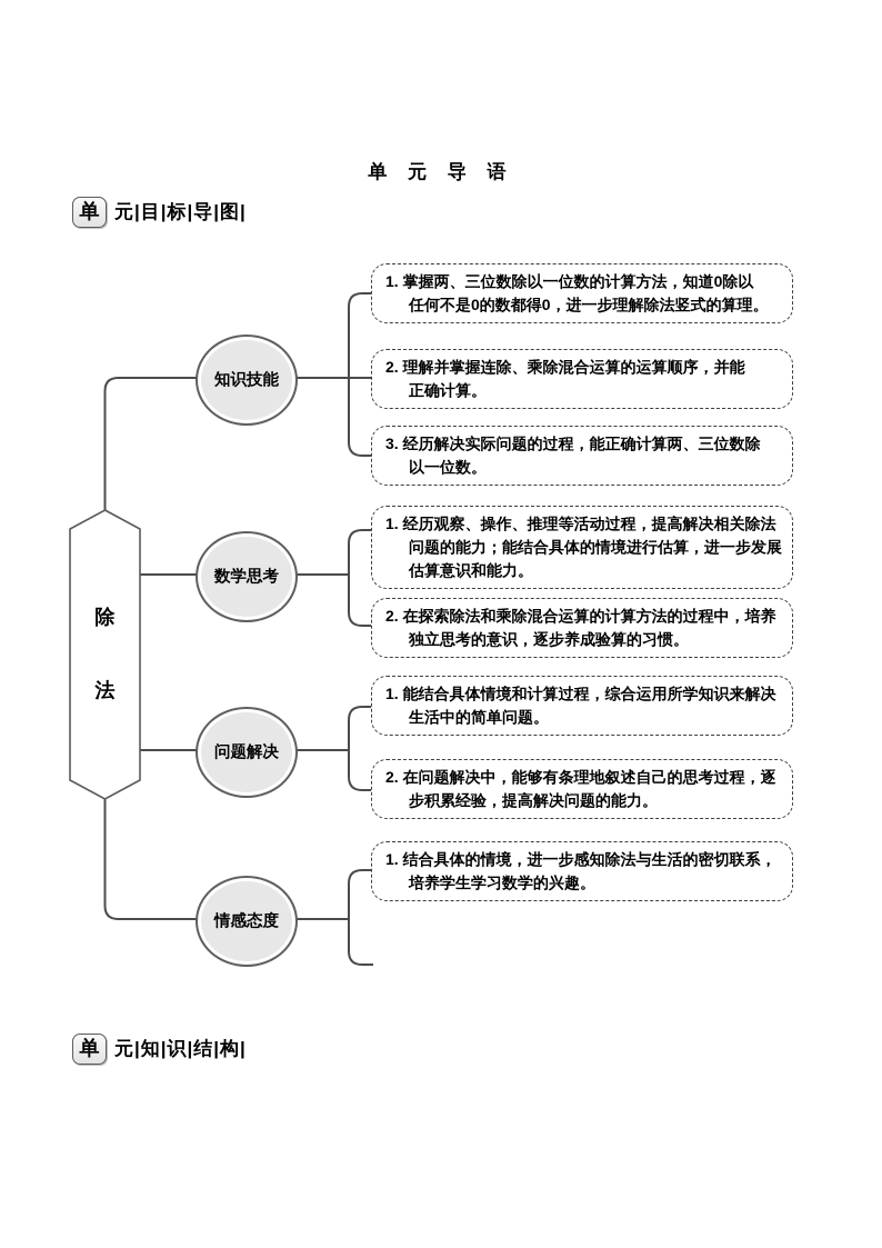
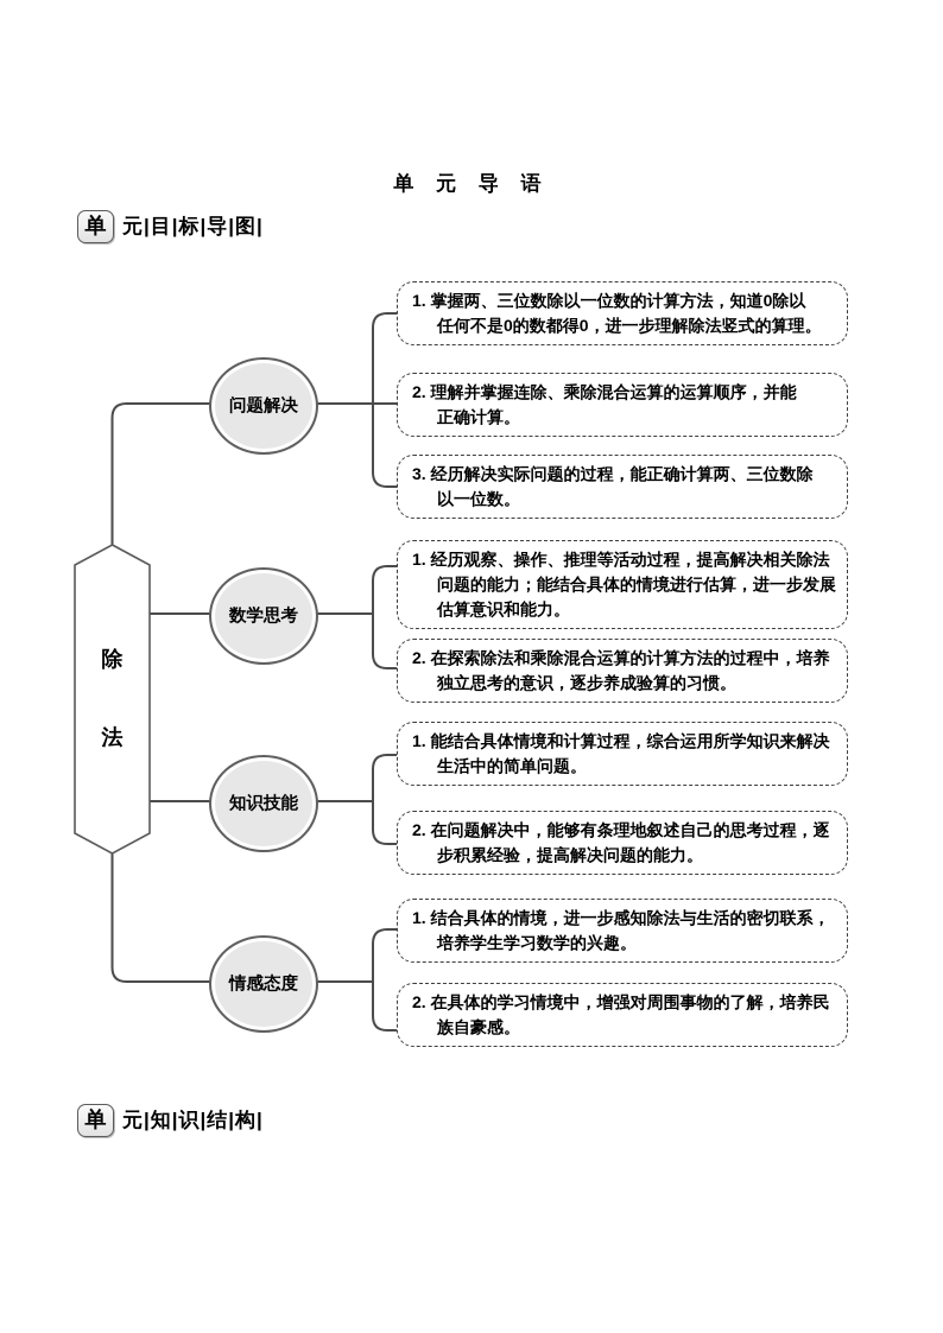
  单 元 导 语
  单
  元|目|标|导|图|
  除
  法
- 知识技能
+ 问题解决
  数学思考
- 问题解决
+ 知识技能
  情感态度
  1. 掌握两、三位数除以一位数的计算方法，知道0除以
  任何不是0的数都得0，进一步理解除法竖式的算理。
  2. 理解并掌握连除、乘除混合运算的运算顺序，并能
  正确计算。
  3. 经历解决实际问题的过程，能正确计算两、三位数除
  以一位数。
  1. 经历观察、操作、推理等活动过程，提高解决相关除法
  问题的能力；能结合具体的情境进行估算，进一步发展
  估算意识和能力。
  2. 在探索除法和乘除混合运算的计算方法的过程中，培养
  独立思考的意识，逐步养成验算的习惯。
  1. 能结合具体情境和计算过程，综合运用所学知识来解决
  生活中的简单问题。
  2. 在问题解决中，能够有条理地叙述自己的思考过程，逐
  步积累经验，提高解决问题的能力。
  1. 结合具体的情境，进一步感知除法与生活的密切联系，
  培养学生学习数学的兴趣。
+ 2. 在具体的学习情境中，增强对周围事物的了解，培养民
+ 族自豪感。
  单
  元|知|识|结|构|
